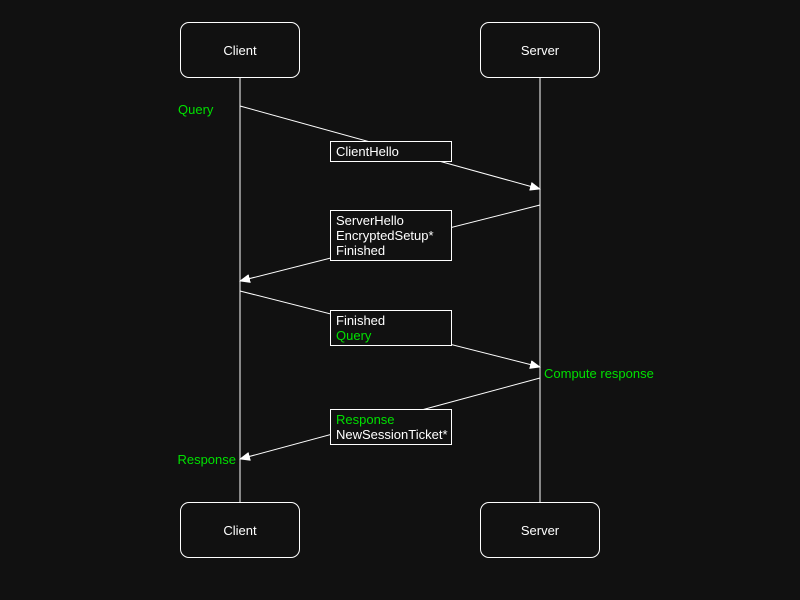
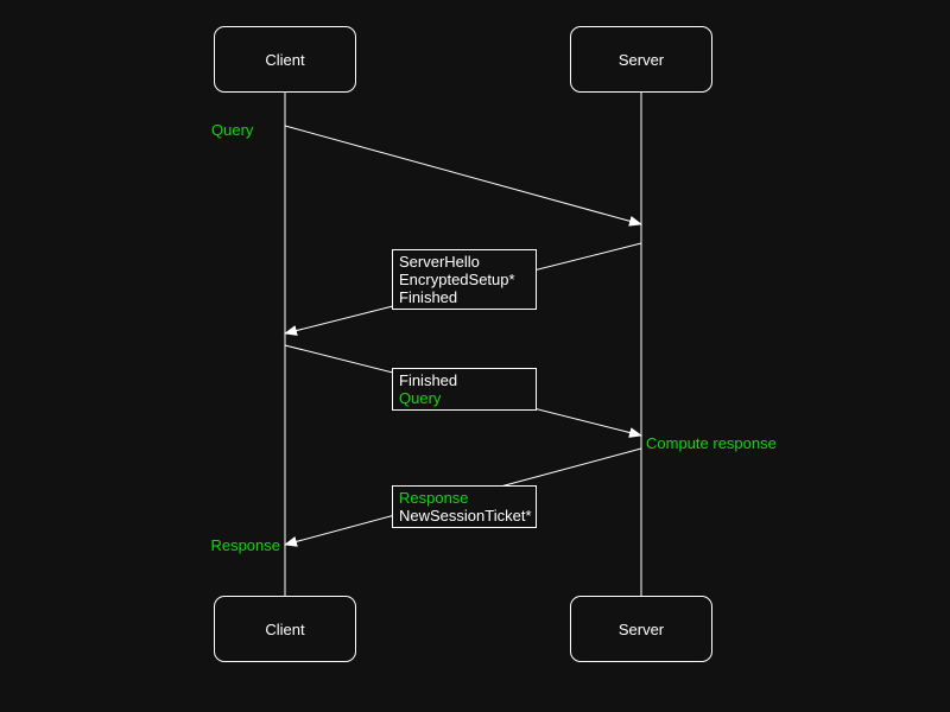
  Client
  Server
  Client
  Server
- ClientHello
  ServerHello
  EncryptedSetup*
  Finished
  Finished
  Query
  Response
  NewSessionTicket*
  Query
  Compute response
  Response
